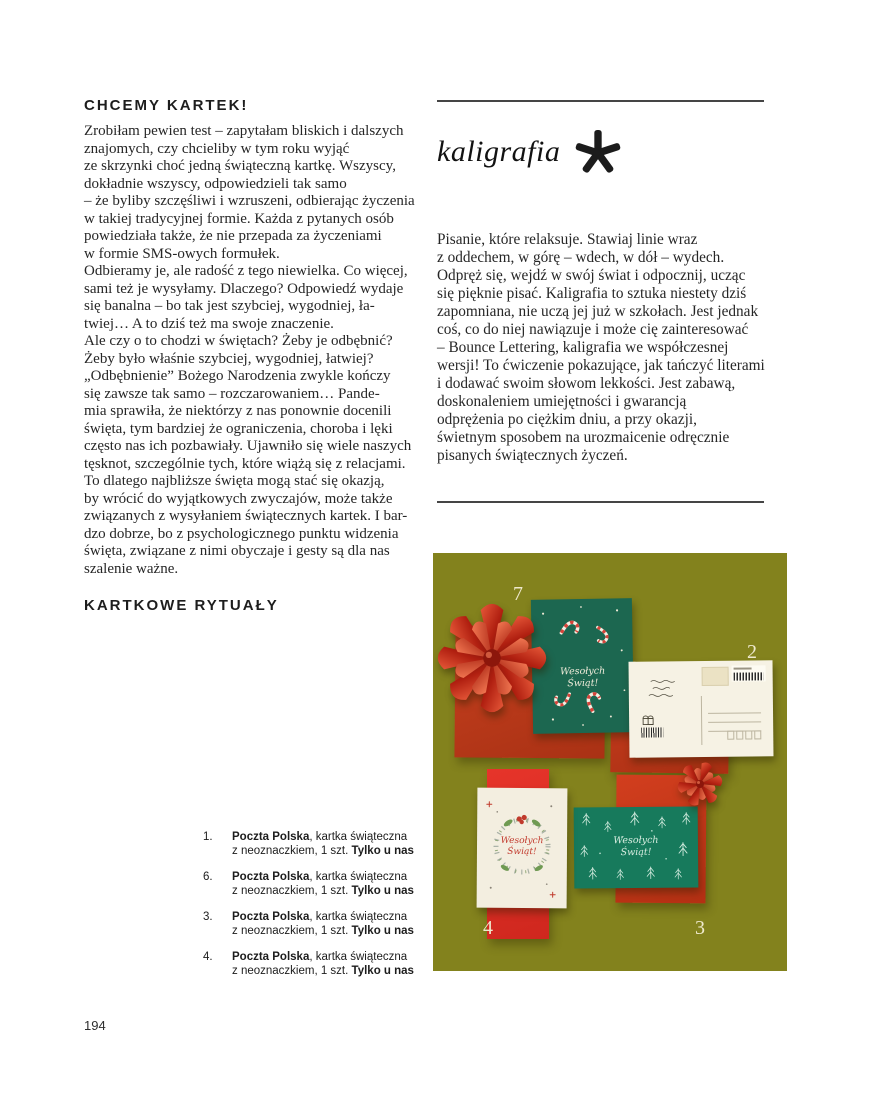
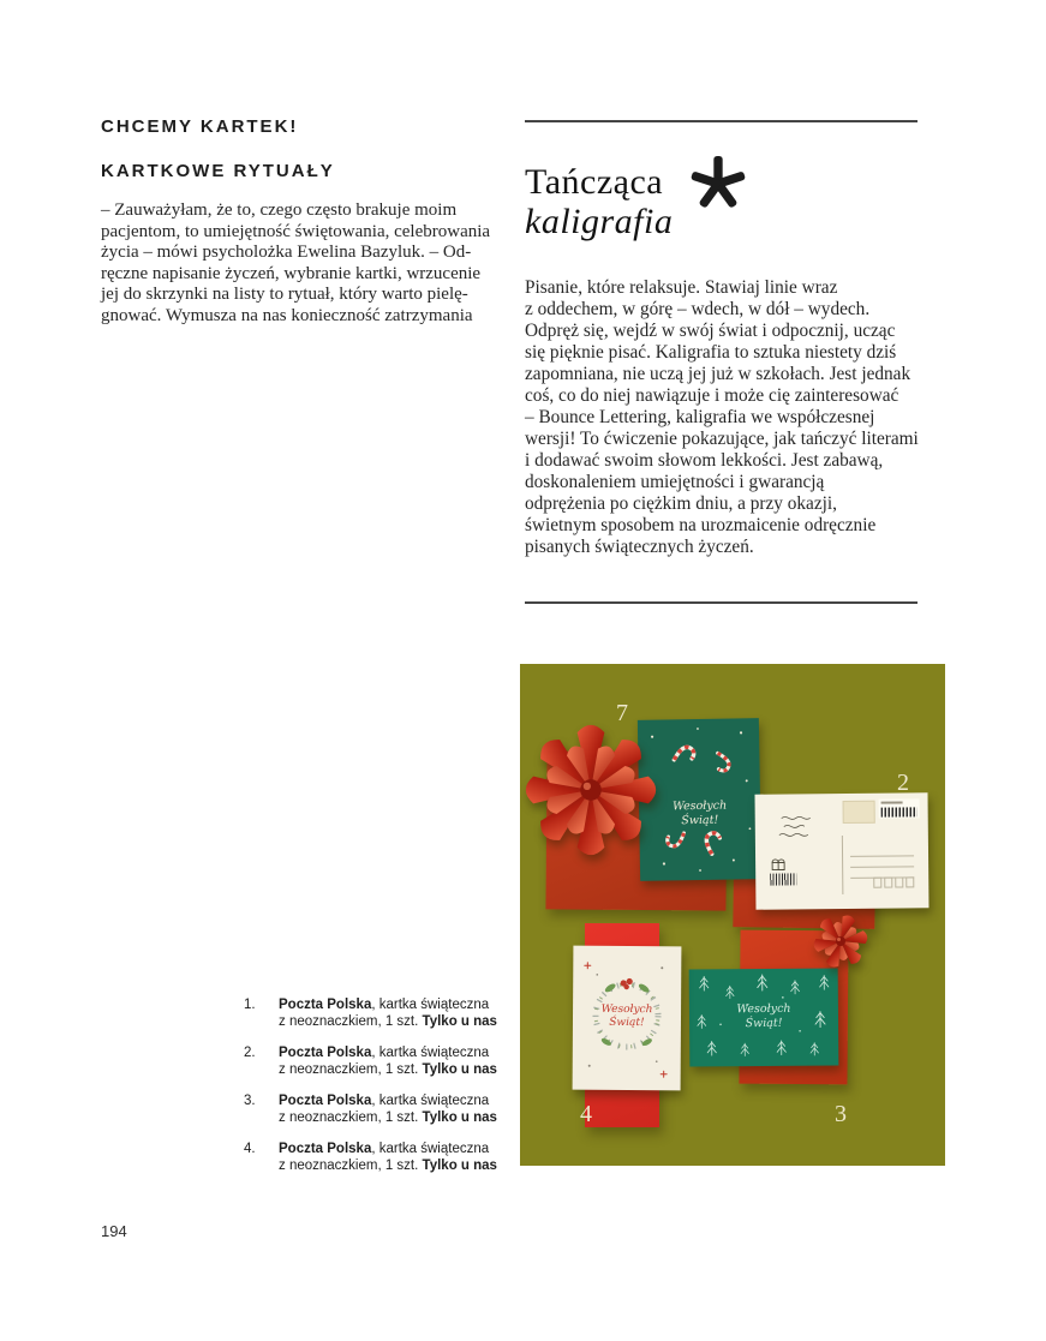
  CHCEMY KARTEK!
- Zrobiłam pewien test – zapytałam bliskich i dalszych
- znajomych, czy chcieliby w tym roku wyjąć
- ze skrzynki choć jedną świąteczną kartkę. Wszyscy,
- dokładnie wszyscy, odpowiedzieli tak samo
- – że byliby szczęśliwi i wzruszeni, odbierając życzenia
- w takiej tradycyjnej formie. Każda z pytanych osób
- powiedziała także, że nie przepada za życzeniami
- w formie SMS-owych formułek.
- Odbieramy je, ale radość z tego niewielka. Co więcej,
- sami też je wysyłamy. Dlaczego? Odpowiedź wydaje
- się banalna – bo tak jest szybciej, wygodniej, ła-
- twiej… A to dziś też ma swoje znaczenie.
- Ale czy o to chodzi w świętach? Żeby je odbębnić?
- Żeby było właśnie szybciej, wygodniej, łatwiej?
- „Odbębnienie” Bożego Narodzenia zwykle kończy
- się zawsze tak samo – rozczarowaniem… Pande-
- mia sprawiła, że niektórzy z nas ponownie docenili
- święta, tym bardziej że ograniczenia, choroba i lęki
- często nas ich pozbawiały. Ujawniło się wiele naszych
- tęsknot, szczególnie tych, które wiążą się z relacjami.
- To dlatego najbliższe święta mogą stać się okazją,
- by wrócić do wyjątkowych zwyczajów, może także
- związanych z wysyłaniem świątecznych kartek. I bar-
- dzo dobrze, bo z psychologicznego punktu widzenia
- święta, związane z nimi obyczaje i gesty są dla nas
- szalenie ważne.
  KARTKOWE RYTUAŁY
+ – Zauważyłam, że to, czego często brakuje moim
+ pacjentom, to umiejętność świętowania, celebrowania
+ życia – mówi psycholożka Ewelina Bazyluk. – Od-
+ ręczne napisanie życzeń, wybranie kartki, wrzucenie
+ jej do skrzynki na listy to rytuał, który warto pielę-
+ gnować. Wymusza na nas konieczność zatrzymania
  1.
  Poczta Polska, kartka świąteczna
  z neoznaczkiem, 1 szt. Tylko u nas
- 6.
+ 2.
  Poczta Polska, kartka świąteczna
  z neoznaczkiem, 1 szt. Tylko u nas
  3.
  Poczta Polska, kartka świąteczna
  z neoznaczkiem, 1 szt. Tylko u nas
  4.
  Poczta Polska, kartka świąteczna
  z neoznaczkiem, 1 szt. Tylko u nas
+ Tańcząca
  kaligrafia
  Pisanie, które relaksuje. Stawiaj linie wraz
  z oddechem, w górę – wdech, w dół – wydech.
  Odpręż się, wejdź w swój świat i odpocznij, ucząc
  się pięknie pisać. Kaligrafia to sztuka niestety dziś
  zapomniana, nie uczą jej już w szkołach. Jest jednak
  coś, co do niej nawiązuje i może cię zainteresować
  – Bounce Lettering, kaligrafia we współczesnej
  wersji! To ćwiczenie pokazujące, jak tańczyć literami
  i dodawać swoim słowom lekkości. Jest zabawą,
  doskonaleniem umiejętności i gwarancją
  odprężenia po ciężkim dniu, a przy okazji,
  świetnym sposobem na urozmaicenie odręcznie
  pisanych świątecznych życzeń.
  7
  2
  3
  4
  Wesołych
  Świąt!
  Wesołych
  Świąt!
  Wesołych
  Świąt!
  194
